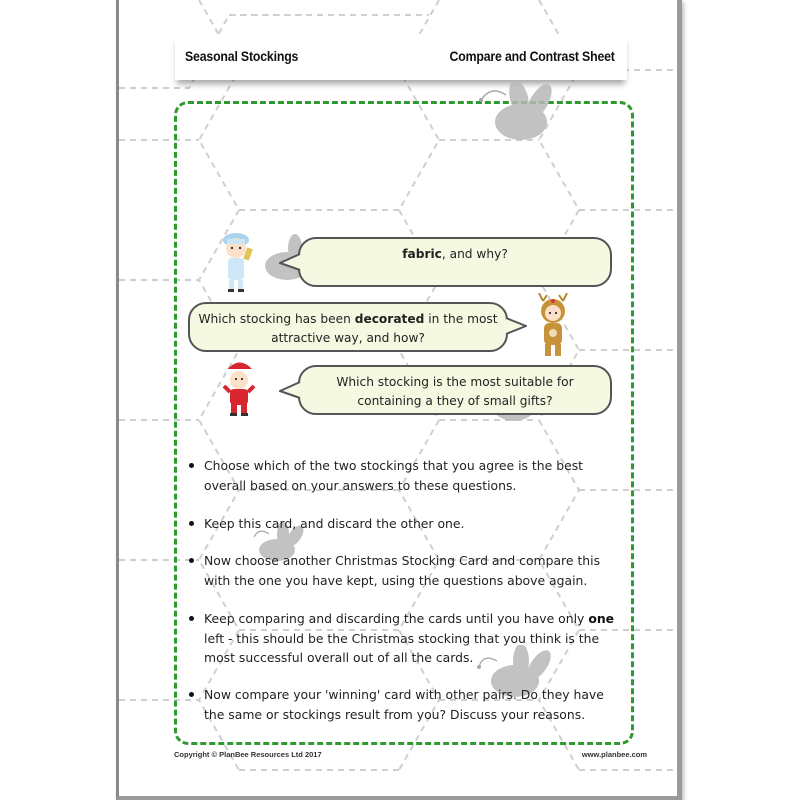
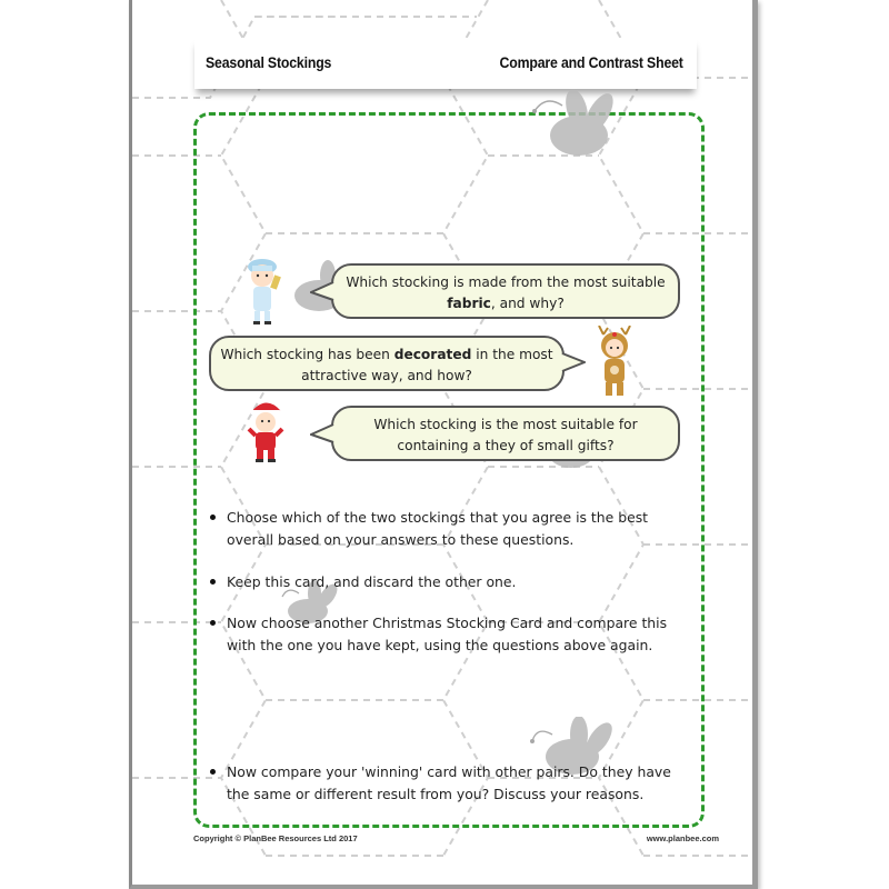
  Seasonal Stockings
  Compare and Contrast Sheet
+ Which stocking is made from the most suitable
  fabric, and why?
  Which stocking has been decorated in the most
  attractive way, and how?
  Which stocking is the most suitable for
  containing a they of small gifts?
  Choose which of the two stockings that you agree is the best overall based on your answers to these questions.
  Keep this card, and discard the other one.
  Now choose another Christmas Stocking Card and compare this with the one you have kept, using the questions above again.
- Keep comparing and discarding the cards until you have only one left - this should be the Christmas stocking that you think is the most successful overall out of all the cards.
- Now compare your 'winning' card with other pairs. Do they have the same or stockings result from you? Discuss your reasons.
+ Now compare your 'winning' card with other pairs. Do they have the same or different result from you? Discuss your reasons.
  Copyright © PlanBee Resources Ltd 2017
  www.planbee.com
